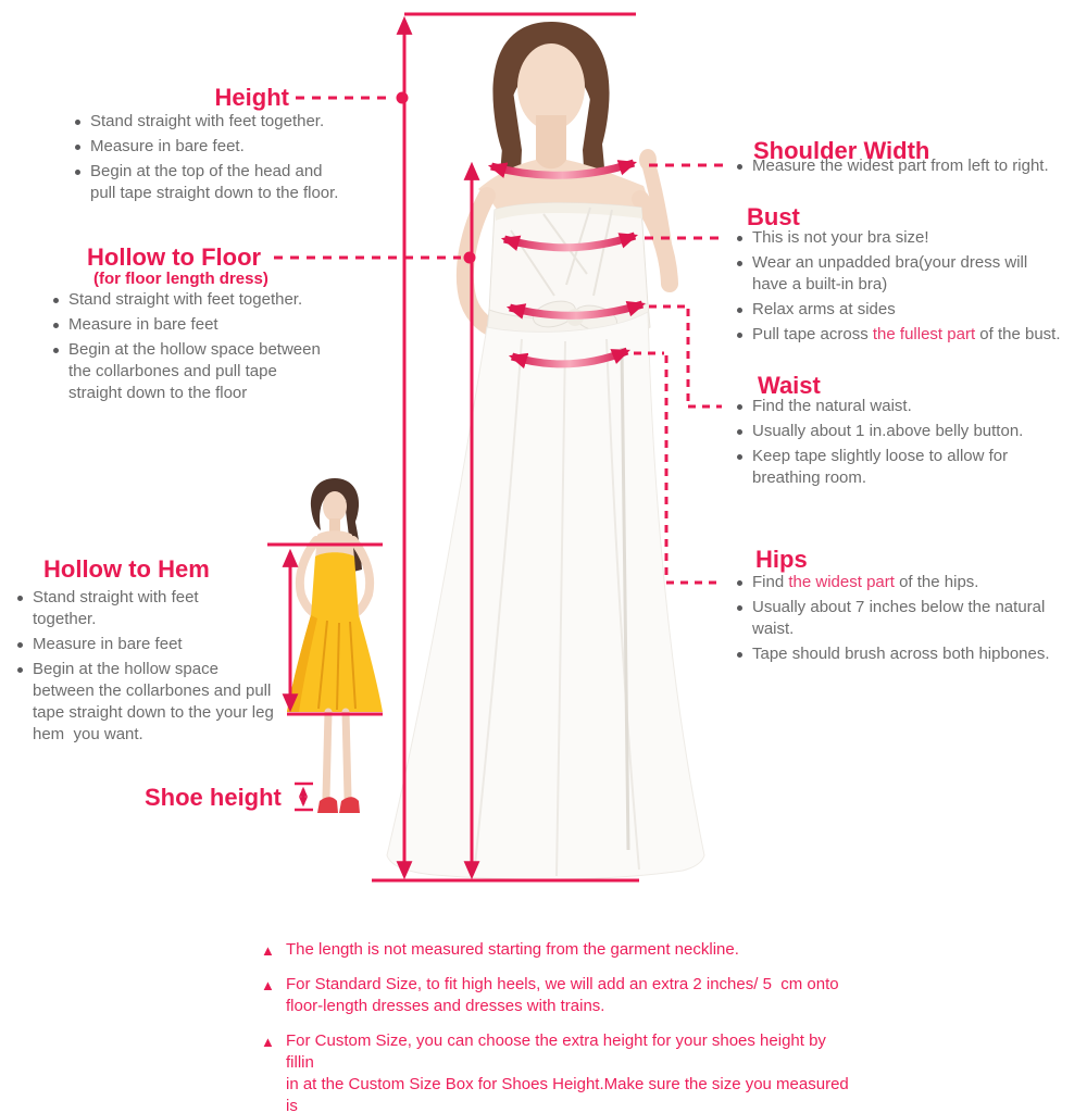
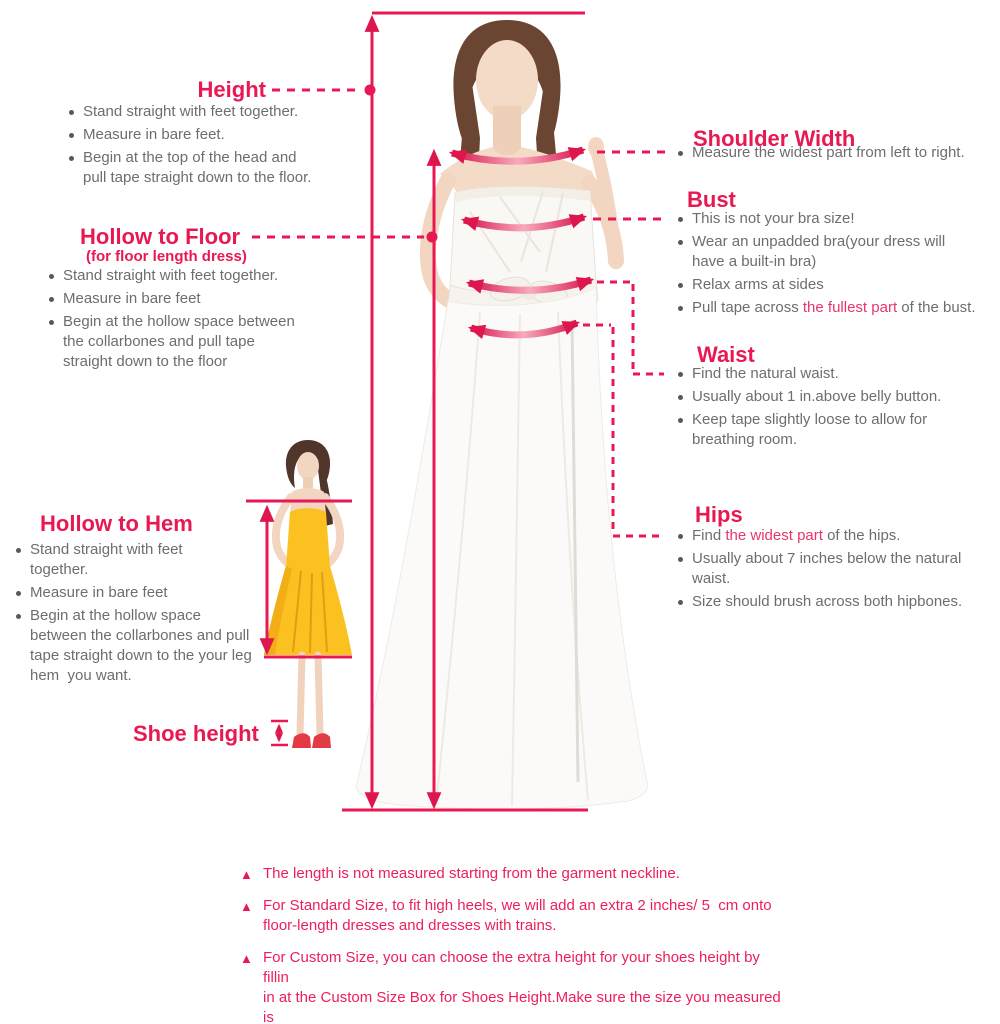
  Height
  Stand straight with feet together.
  Measure in bare feet.
  Begin at the top of the head and
  pull tape straight down to the floor.
  Hollow to Floor
  (for floor length dress)
  Stand straight with feet together.
  Measure in bare feet
  Begin at the hollow space between
  the collarbones and pull tape
  straight down to the floor
  Hollow to Hem
  Stand straight with feet
  together.
  Measure in bare feet
  Begin at the hollow space
  between the collarbones and pull
  tape straight down to the your leg
  hem you want.
  Shoe height
  Shoulder Width
  Measure the widest part from left to right.
  Bust
  This is not your bra size!
  Wear an unpadded bra(your dress will
  have a built-in bra)
  Relax arms at sides
  Pull tape across the fullest part of the bust.
  Waist
  Find the natural waist.
  Usually about 1 in.above belly button.
  Keep tape slightly loose to allow for
  breathing room.
  Hips
  Find the widest part of the hips.
  Usually about 7 inches below the natural
  waist.
- Tape should brush across both hipbones.
+ Size should brush across both hipbones.
  ▲
  The length is not measured starting from the garment neckline.
  ▲
  For Standard Size, to fit high heels, we will add an extra 2 inches/ 5 cm onto
  floor-length dresses and dresses with trains.
  ▲
  For Custom Size, you can choose the extra height for your shoes height by fillin
  in at the Custom Size Box for Shoes Height.Make sure the size you measured is
